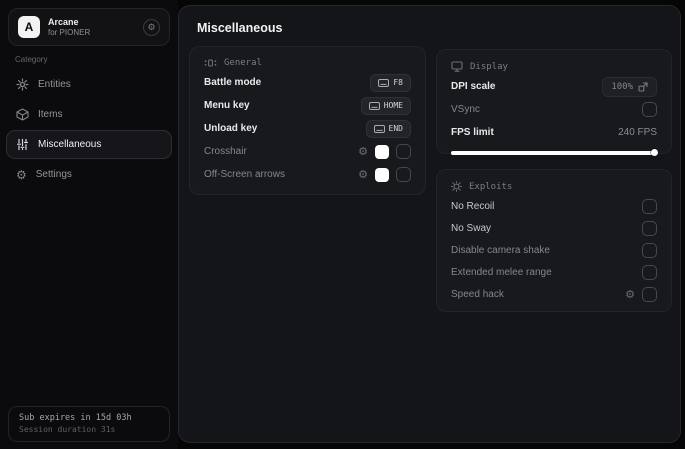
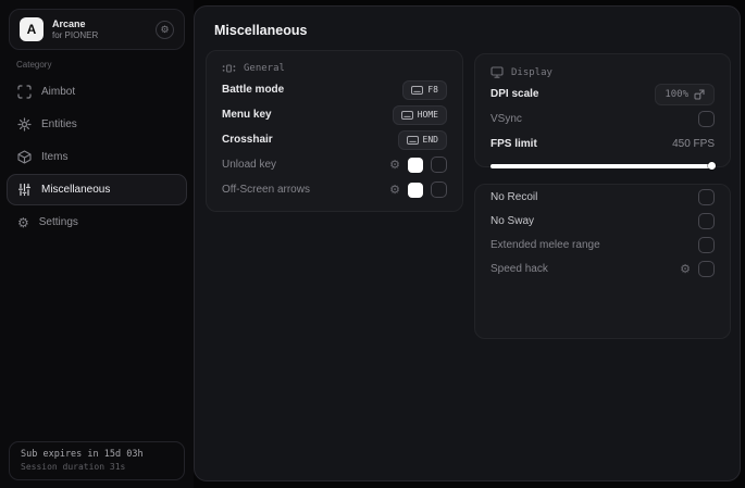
  A
  Arcane
  for PIONER
  ⚙
  Category
+ Aimbot
  Entities
  Items
  Miscellaneous
  ⚙
  Settings
  Sub expires in 15d 03h
  Session duration 31s
  Miscellaneous
  General
  Battle mode
  F8
  Menu key
  HOME
- Unload key
+ Crosshair
  END
- Crosshair
+ Unload key
  ⚙
  Off-Screen arrows
  ⚙
  Display
  DPI scale
  100%
  VSync
  FPS limit
- 240 FPS
+ 450 FPS
- Exploits
  No Recoil
  No Sway
- Disable camera shake
  Extended melee range
  Speed hack
  ⚙
